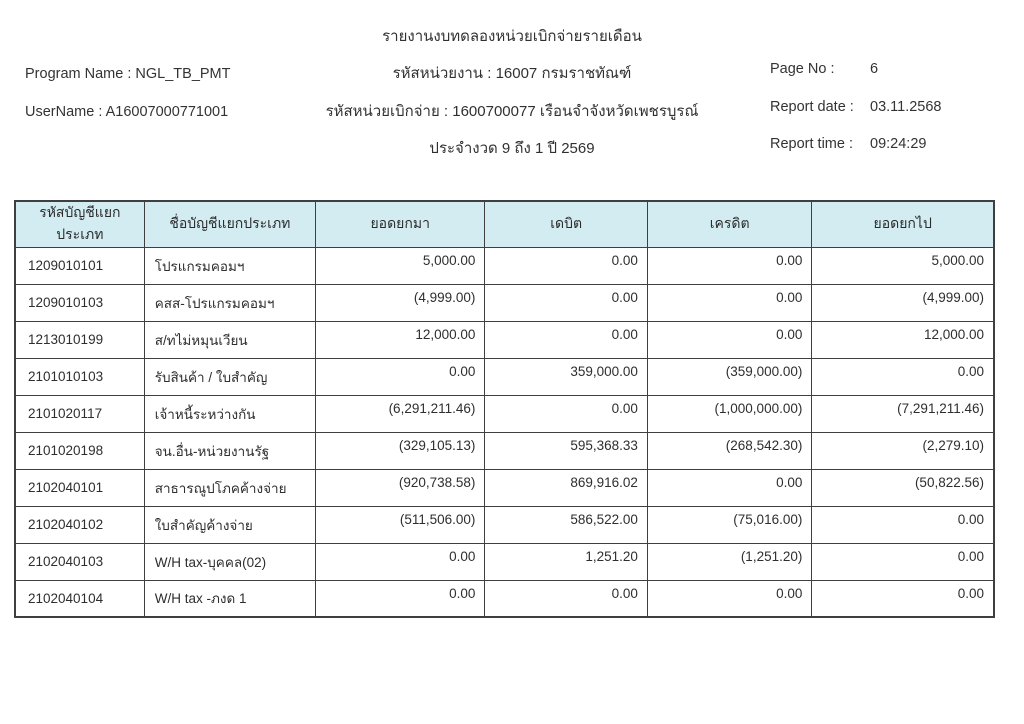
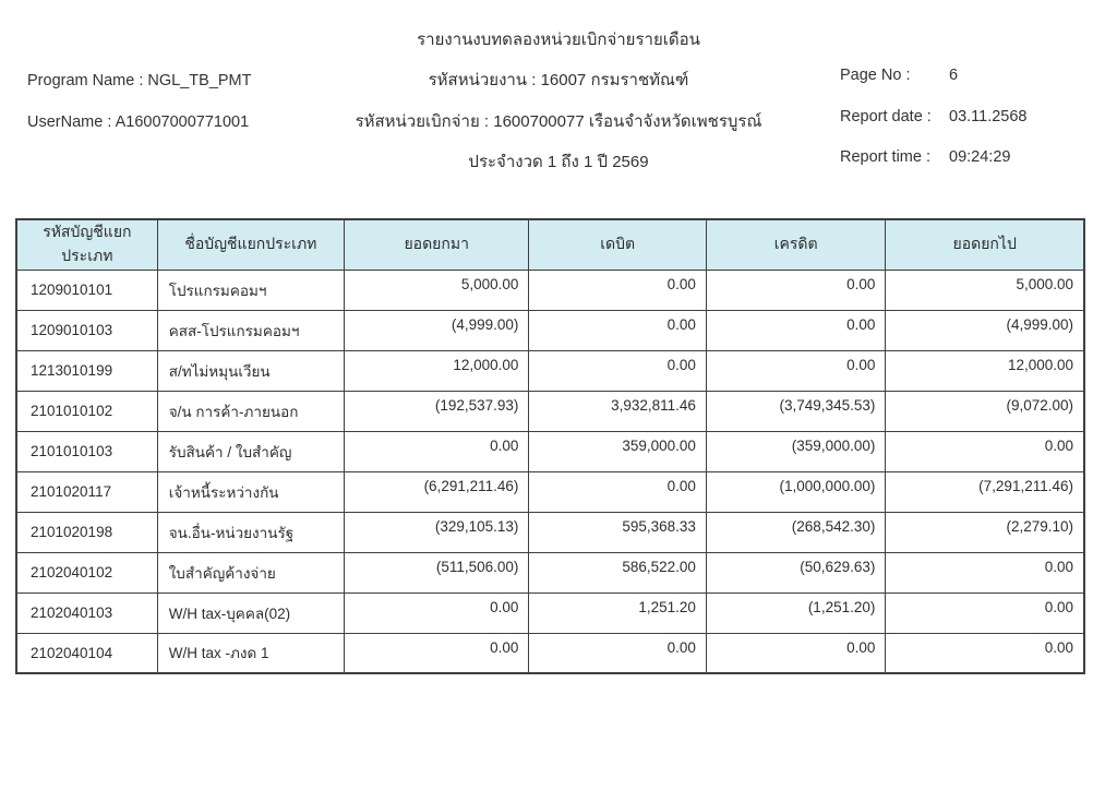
  รายงานงบทดลองหน่วยเบิกจ่ายรายเดือน
  รหัสหน่วยงาน : 16007 กรมราชทัณฑ์
  รหัสหน่วยเบิกจ่าย : 1600700077 เรือนจำจังหวัดเพชรบูรณ์
- ประจำงวด 9 ถึง 1 ปี 2569
+ ประจำงวด 1 ถึง 1 ปี 2569
  Program Name : NGL_TB_PMT
  UserName : A16007000771001
  Page No :
  6
  Report date :
  03.11.2568
  Report time :
  09:24:29
  รหัสบัญชีแยกประเภท	ชื่อบัญชีแยกประเภท	ยอดยกมา	เดบิต	เครดิต	ยอดยกไป
  1209010101	โปรแกรมคอมฯ	5,000.00	0.00	0.00	5,000.00
  1209010103	คสส-โปรแกรมคอมฯ	(4,999.00)	0.00	0.00	(4,999.00)
  1213010199	ส/ทไม่หมุนเวียน	12,000.00	0.00	0.00	12,000.00
+ 2101010102	จ/น การค้า-ภายนอก	(192,537.93)	3,932,811.46	(3,749,345.53)	(9,072.00)
  2101010103	รับสินค้า / ใบสำคัญ	0.00	359,000.00	(359,000.00)	0.00
  2101020117	เจ้าหนี้ระหว่างกัน	(6,291,211.46)	0.00	(1,000,000.00)	(7,291,211.46)
  2101020198	จน.อื่น-หน่วยงานรัฐ	(329,105.13)	595,368.33	(268,542.30)	(2,279.10)
- 2102040101	สาธารณูปโภคค้างจ่าย	(920,738.58)	869,916.02	0.00	(50,822.56)
- 2102040102	ใบสำคัญค้างจ่าย	(511,506.00)	586,522.00	(75,016.00)	0.00
+ 2102040102	ใบสำคัญค้างจ่าย	(511,506.00)	586,522.00	(50,629.63)	0.00
  2102040103	W/H tax-บุคคล(02)	0.00	1,251.20	(1,251.20)	0.00
  2102040104	W/H tax -ภงด 1	0.00	0.00	0.00	0.00
